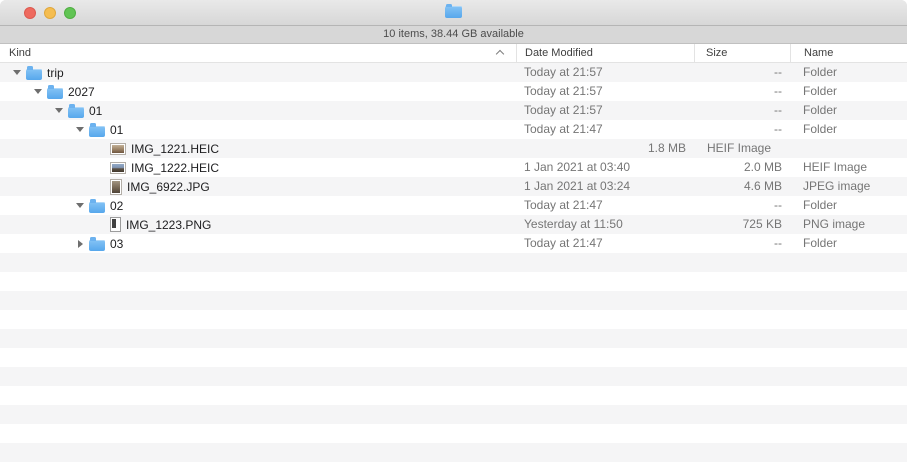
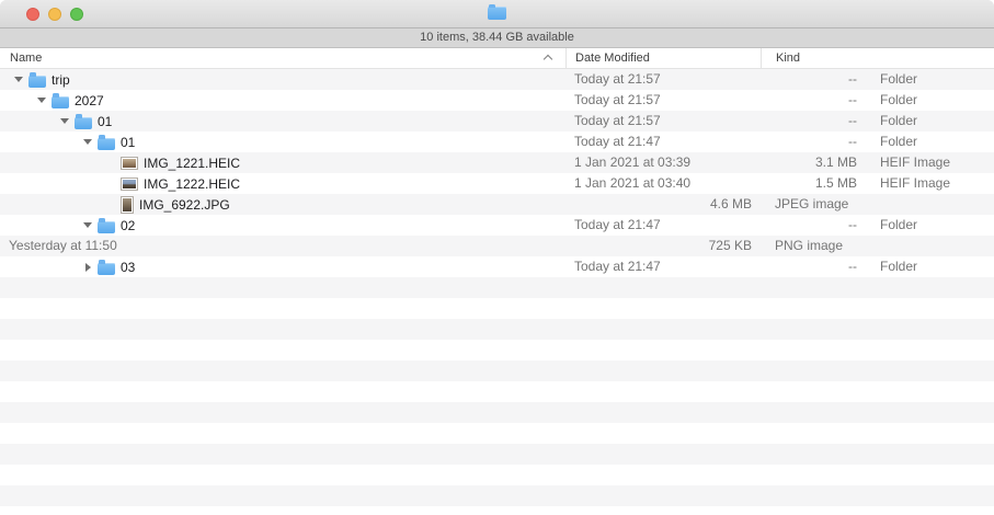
  10 items, 38.44 GB available
- Kind
+ Name
  Date Modified
- Size
- Name
+ Kind
  trip
  Today at 21:57
  --
  Folder
  2027
  Today at 21:57
  --
  Folder
  01
  Today at 21:57
  --
  Folder
  01
  Today at 21:47
  --
  Folder
  IMG_1221.HEIC
+ 1 Jan 2021 at 03:39
- 1.8 MB
+ 3.1 MB
  HEIF Image
  IMG_1222.HEIC
  1 Jan 2021 at 03:40
- 2.0 MB
+ 1.5 MB
  HEIF Image
  IMG_6922.JPG
- 1 Jan 2021 at 03:24
  4.6 MB
  JPEG image
  02
  Today at 21:47
  --
  Folder
- IMG_1223.PNG
  Yesterday at 11:50
  725 KB
  PNG image
  03
  Today at 21:47
  --
  Folder
